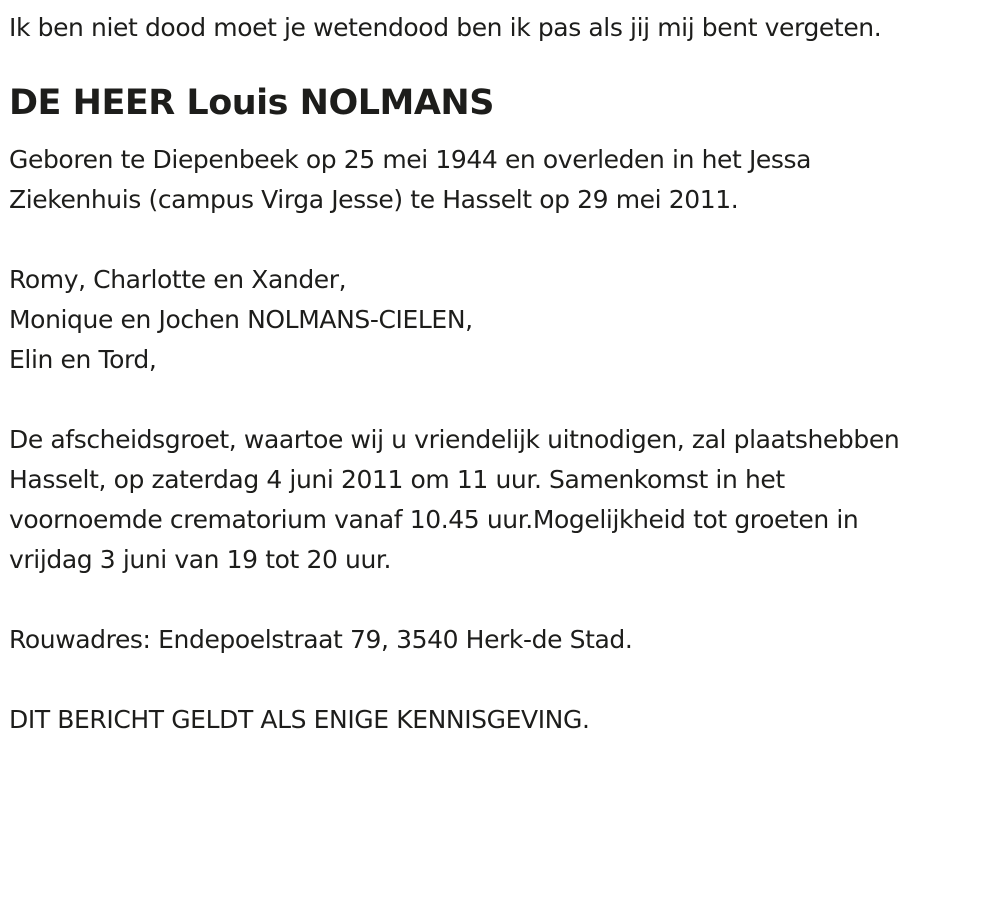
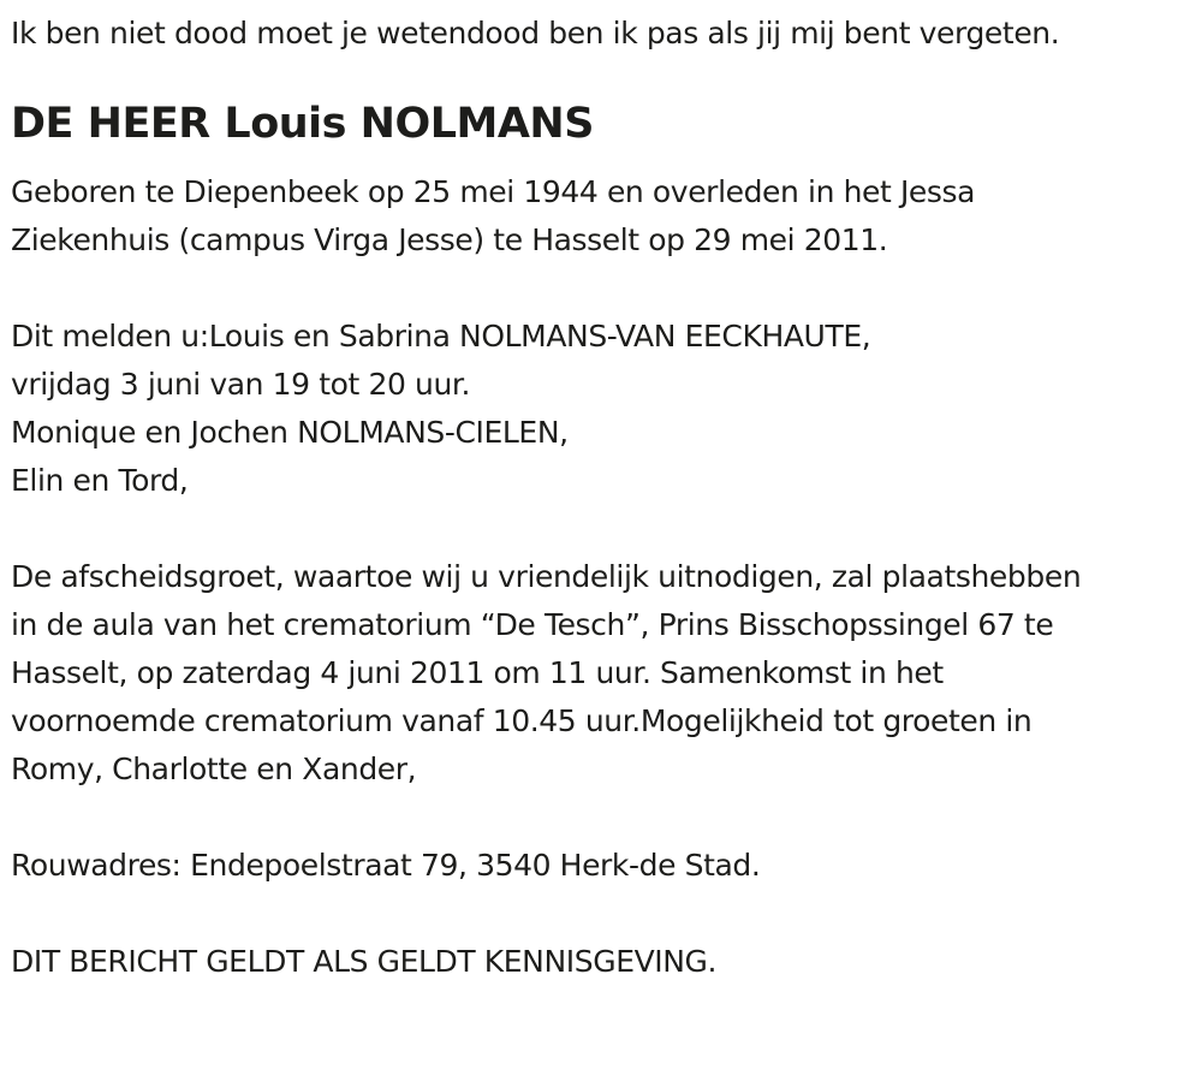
  Ik ben niet dood moet je wetendood ben ik pas als jij mij bent vergeten.
  DE HEER Louis NOLMANS
  Geboren te Diepenbeek op 25 mei 1944 en overleden in het Jessa
  Ziekenhuis (campus Virga Jesse) te Hasselt op 29 mei 2011.
+ Dit melden u:Louis en Sabrina NOLMANS-VAN EECKHAUTE,
- Romy, Charlotte en Xander,
+ vrijdag 3 juni van 19 tot 20 uur.
  Monique en Jochen NOLMANS-CIELEN,
  Elin en Tord,
  De afscheidsgroet, waartoe wij u vriendelijk uitnodigen, zal plaatshebben
+ in de aula van het crematorium “De Tesch”, Prins Bisschopssingel 67 te
  Hasselt, op zaterdag 4 juni 2011 om 11 uur. Samenkomst in het
  voornoemde crematorium vanaf 10.45 uur.Mogelijkheid tot groeten in
- vrijdag 3 juni van 19 tot 20 uur.
+ Romy, Charlotte en Xander,
  Rouwadres: Endepoelstraat 79, 3540 Herk-de Stad.
- DIT BERICHT GELDT ALS ENIGE KENNISGEVING.
+ DIT BERICHT GELDT ALS GELDT KENNISGEVING.
